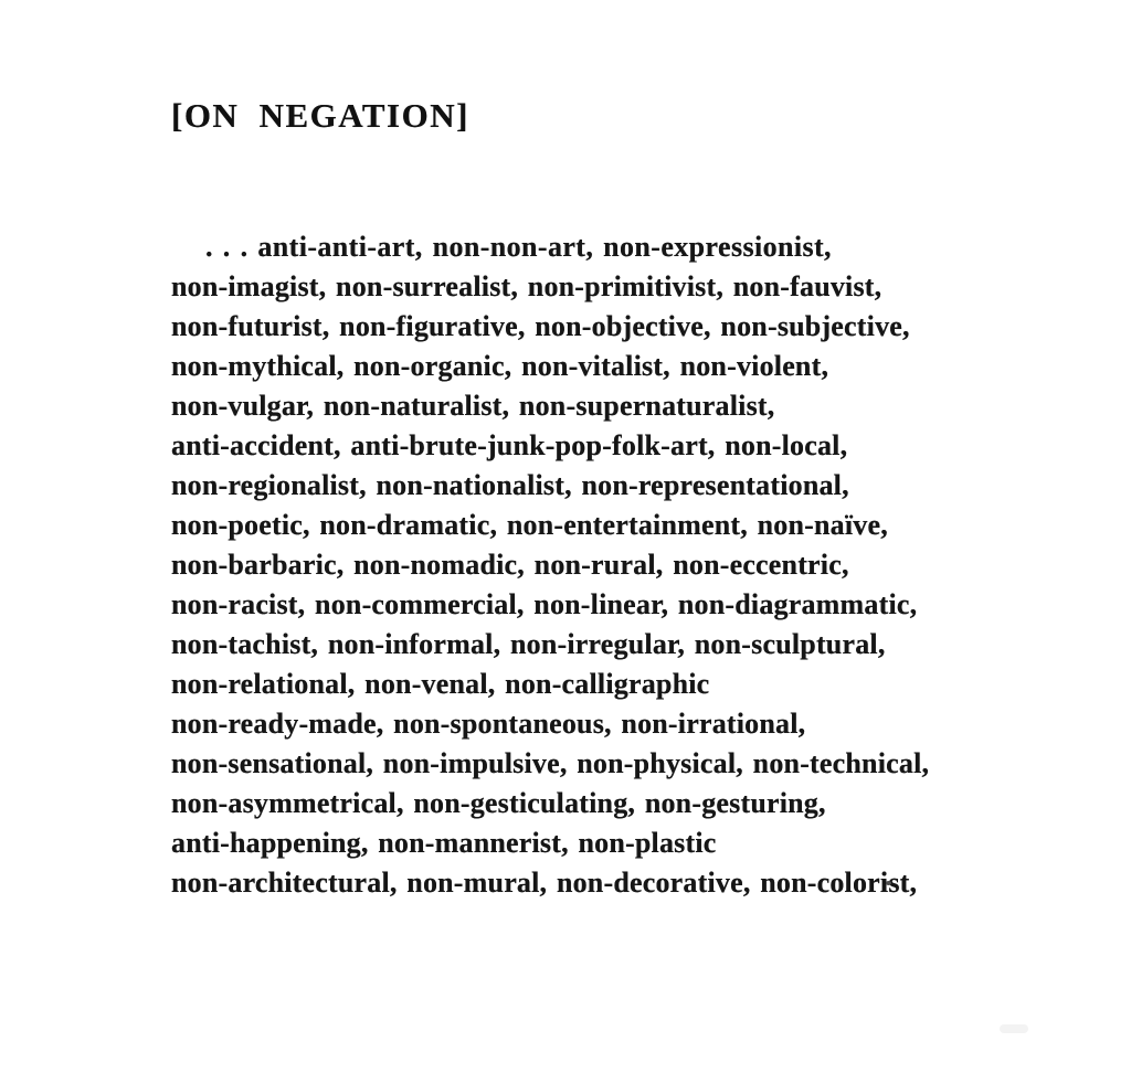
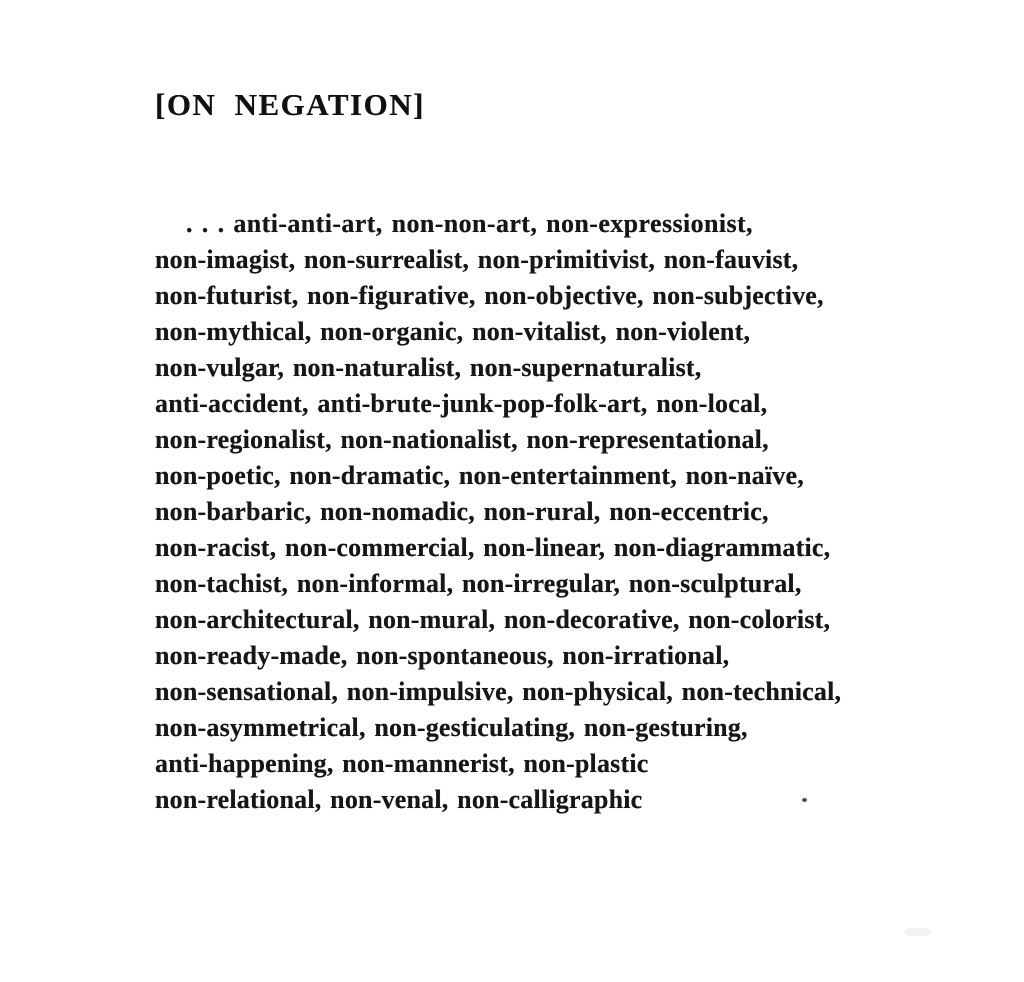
  [ON NEGATION]
  . . . anti-anti-art, non-non-art, non-expressionist,
  non-imagist, non-surrealist, non-primitivist, non-fauvist,
  non-futurist, non-figurative, non-objective, non-subjective,
  non-mythical, non-organic, non-vitalist, non-violent,
  non-vulgar, non-naturalist, non-supernaturalist,
  anti-accident, anti-brute-junk-pop-folk-art, non-local,
  non-regionalist, non-nationalist, non-representational,
  non-poetic, non-dramatic, non-entertainment, non-naïve,
  non-barbaric, non-nomadic, non-rural, non-eccentric,
  non-racist, non-commercial, non-linear, non-diagrammatic,
  non-tachist, non-informal, non-irregular, non-sculptural,
- non-relational, non-venal, non-calligraphic
+ non-architectural, non-mural, non-decorative, non-colorist,
  non-ready-made, non-spontaneous, non-irrational,
  non-sensational, non-impulsive, non-physical, non-technical,
  non-asymmetrical, non-gesticulating, non-gesturing,
  anti-happening, non-mannerist, non-plastic
- non-architectural, non-mural, non-decorative, non-colorist,
+ non-relational, non-venal, non-calligraphic
